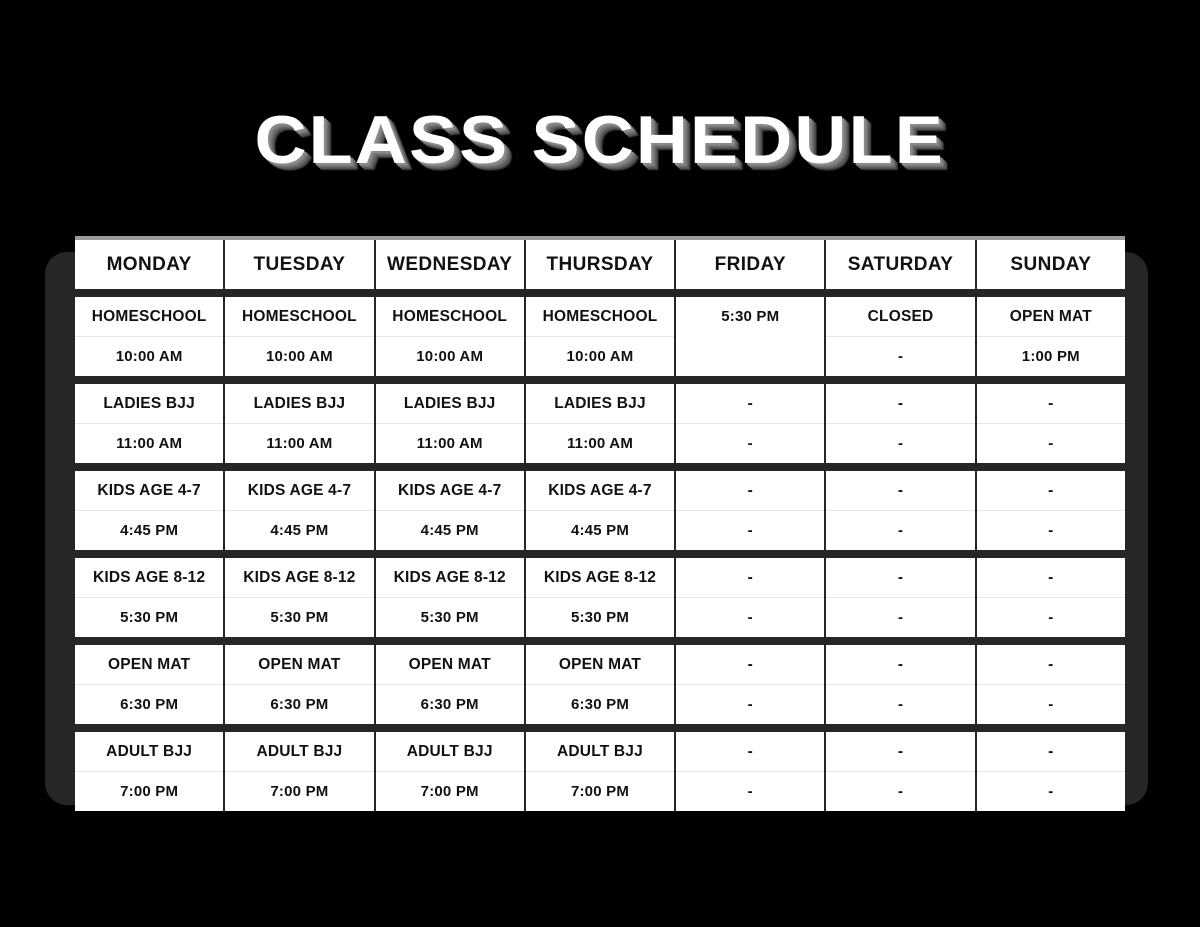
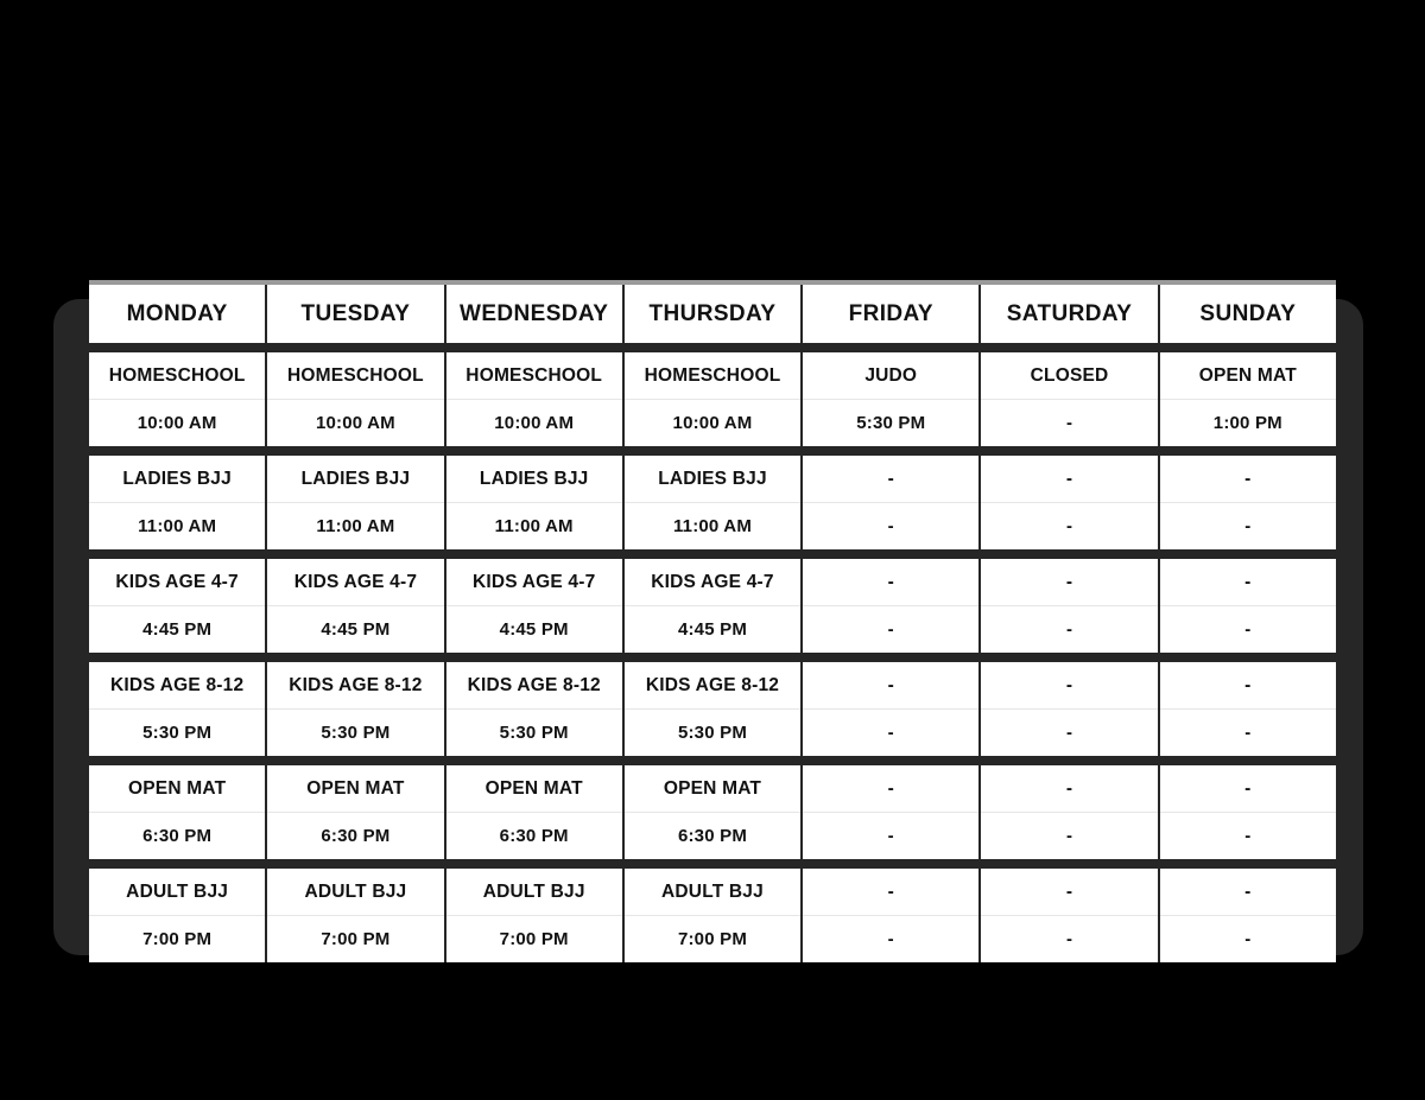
- CLASS SCHEDULE
  MONDAY
  TUESDAY
  WEDNESDAY
  THURSDAY
  FRIDAY
  SATURDAY
  SUNDAY
  HOMESCHOOL
  10:00 AM
  HOMESCHOOL
  10:00 AM
  HOMESCHOOL
  10:00 AM
  HOMESCHOOL
  10:00 AM
+ JUDO
  5:30 PM
  CLOSED
  -
  OPEN MAT
  1:00 PM
  LADIES BJJ
  11:00 AM
  LADIES BJJ
  11:00 AM
  LADIES BJJ
  11:00 AM
  LADIES BJJ
  11:00 AM
  -
  -
  -
  -
  -
  -
  KIDS AGE 4-7
  4:45 PM
  KIDS AGE 4-7
  4:45 PM
  KIDS AGE 4-7
  4:45 PM
  KIDS AGE 4-7
  4:45 PM
  -
  -
  -
  -
  -
  -
  KIDS AGE 8-12
  5:30 PM
  KIDS AGE 8-12
  5:30 PM
  KIDS AGE 8-12
  5:30 PM
  KIDS AGE 8-12
  5:30 PM
  -
  -
  -
  -
  -
  -
  OPEN MAT
  6:30 PM
  OPEN MAT
  6:30 PM
  OPEN MAT
  6:30 PM
  OPEN MAT
  6:30 PM
  -
  -
  -
  -
  -
  -
  ADULT BJJ
  7:00 PM
  ADULT BJJ
  7:00 PM
  ADULT BJJ
  7:00 PM
  ADULT BJJ
  7:00 PM
  -
  -
  -
  -
  -
  -
